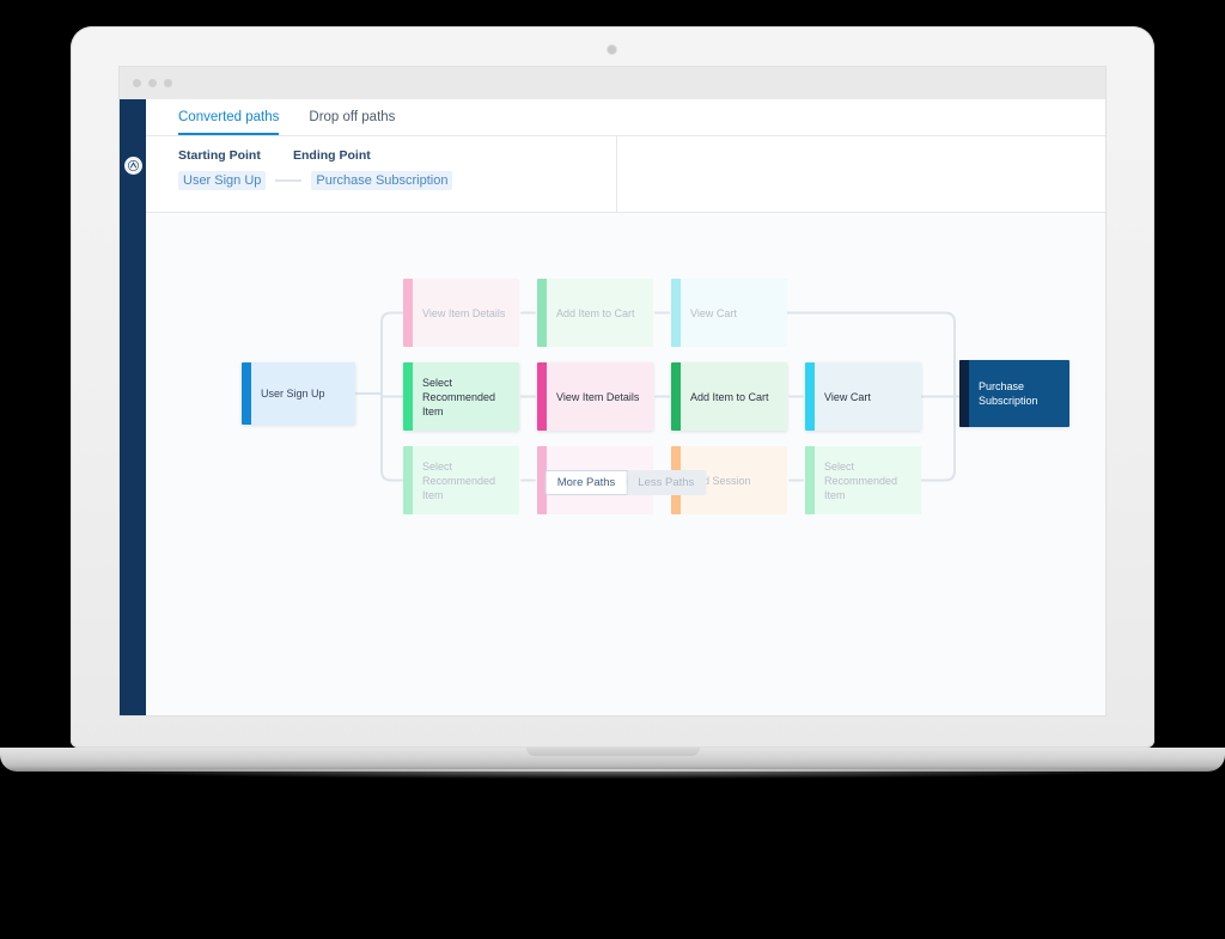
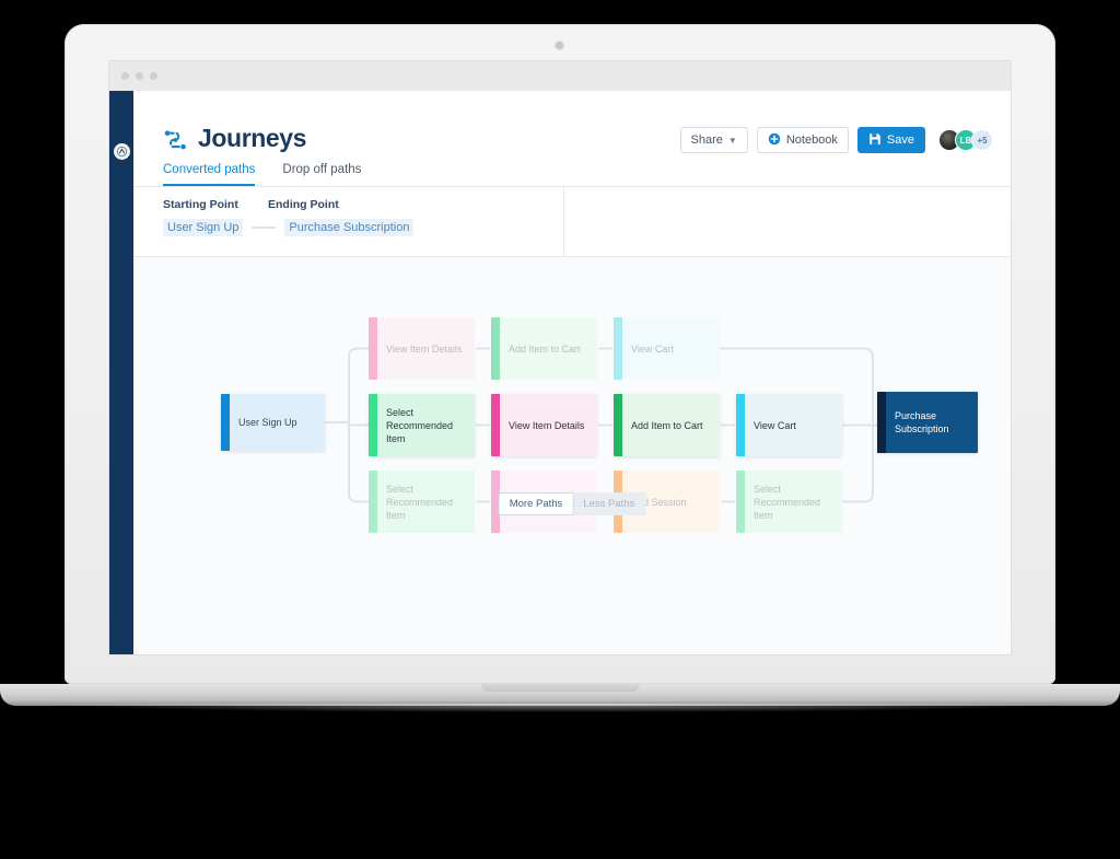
+ Journeys
+ Share
+ ▼
+ Notebook
+ Save
+ LB
+ +5
  Converted paths
  Drop off paths
  Starting Point
  Ending Point
  User Sign Up
  Purchase Subscription
  User Sign Up
  Purchase Subscription
  View Item Details
  Select Recommended Item
  Select Recommended Item
  Add Item to Cart
  View Item Details
  View Cart
  Add Item to Cart
  d Session
  View Cart
  Select Recommended Item
  More Paths
  Less Paths
